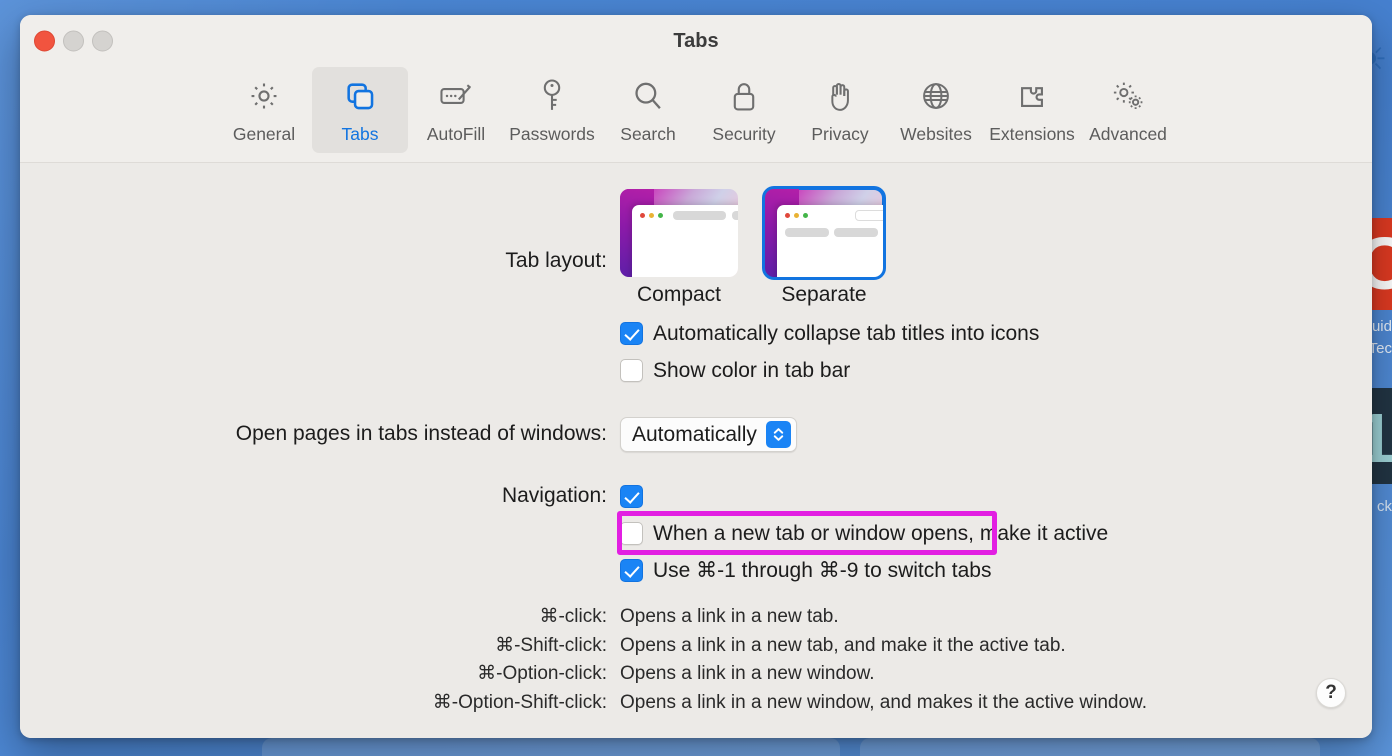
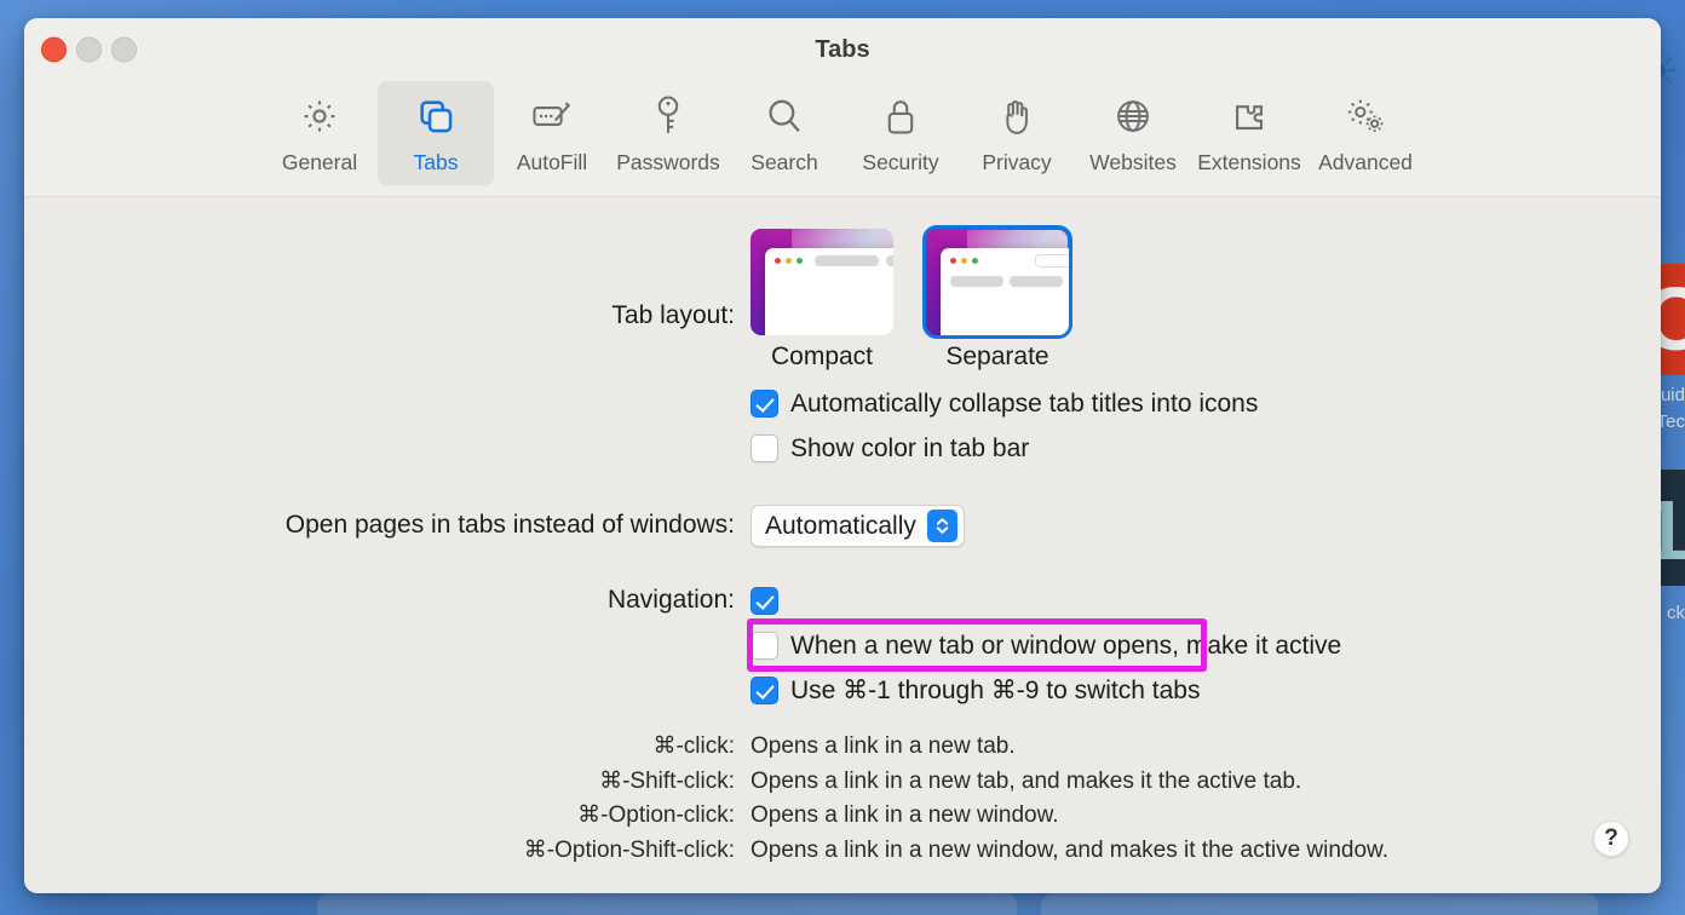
  O
  uid
  Tec
  1
  ck
  Tabs
  General
  Tabs
  AutoFill
  Passwords
  Search
  Security
  Privacy
  Websites
  Extensions
  Advanced
  Tab layout:
  Compact
  Separate
  Automatically collapse tab titles into icons
  Show color in tab bar
  Open pages in tabs instead of windows:
  Automatically
  Navigation:
  When a new tab or window opens, make it active
  Use ⌘-1 through ⌘-9 to switch tabs
  ⌘-click:
  Opens a link in a new tab.
  ⌘-Shift-click:
- Opens a link in a new tab, and make it the active tab.
+ Opens a link in a new tab, and makes it the active tab.
  ⌘-Option-click:
  Opens a link in a new window.
  ⌘-Option-Shift-click:
  Opens a link in a new window, and makes it the active window.
  ?
